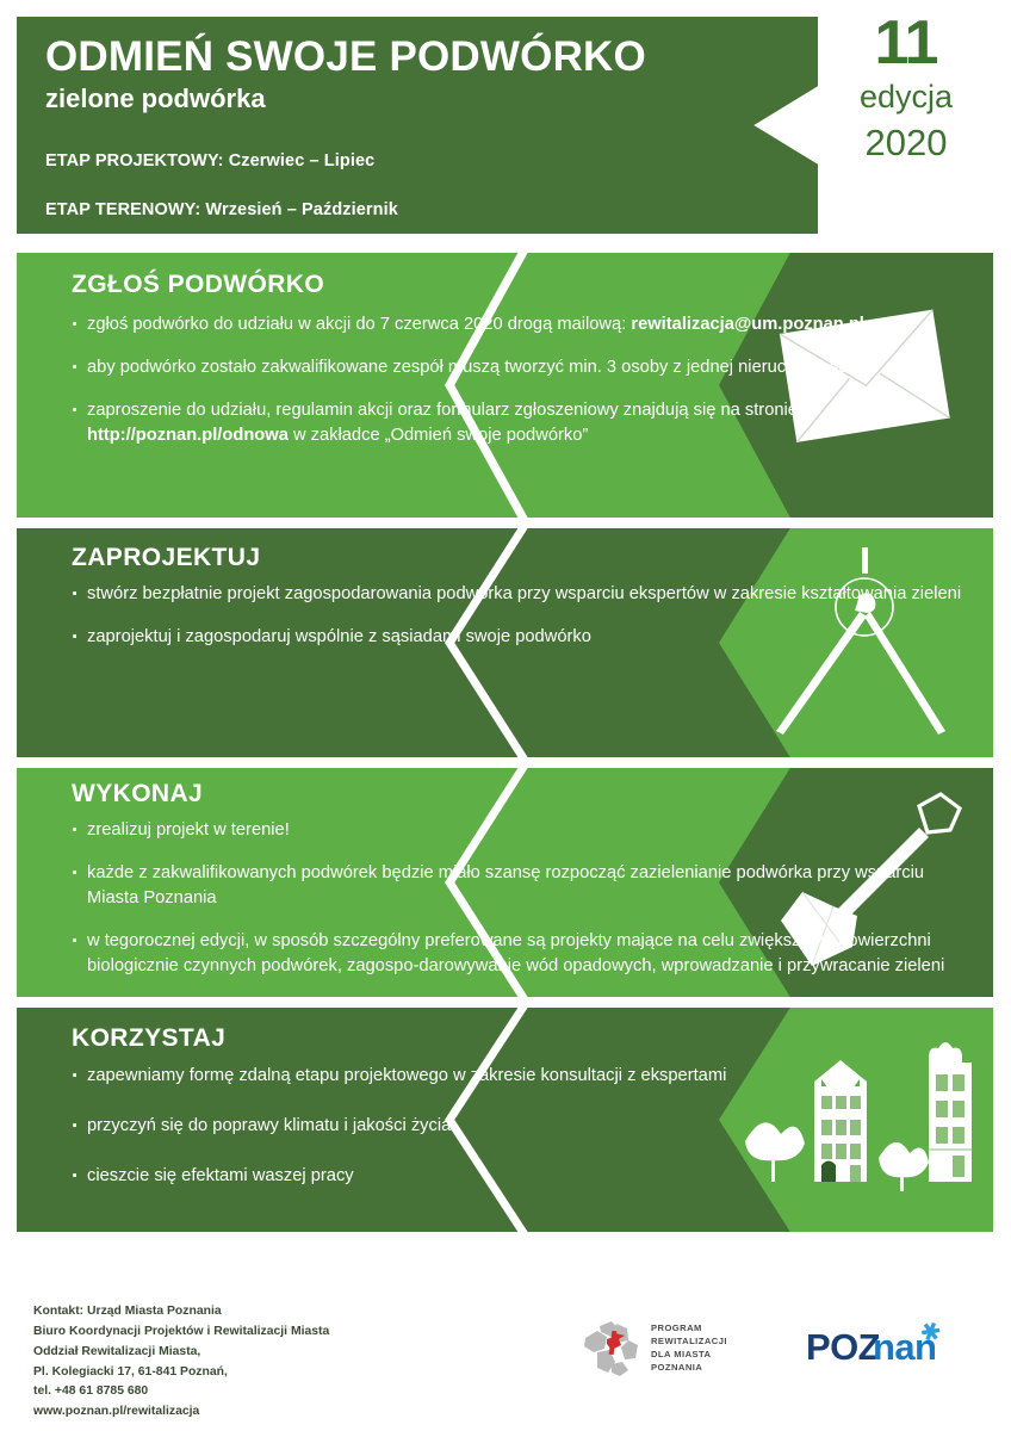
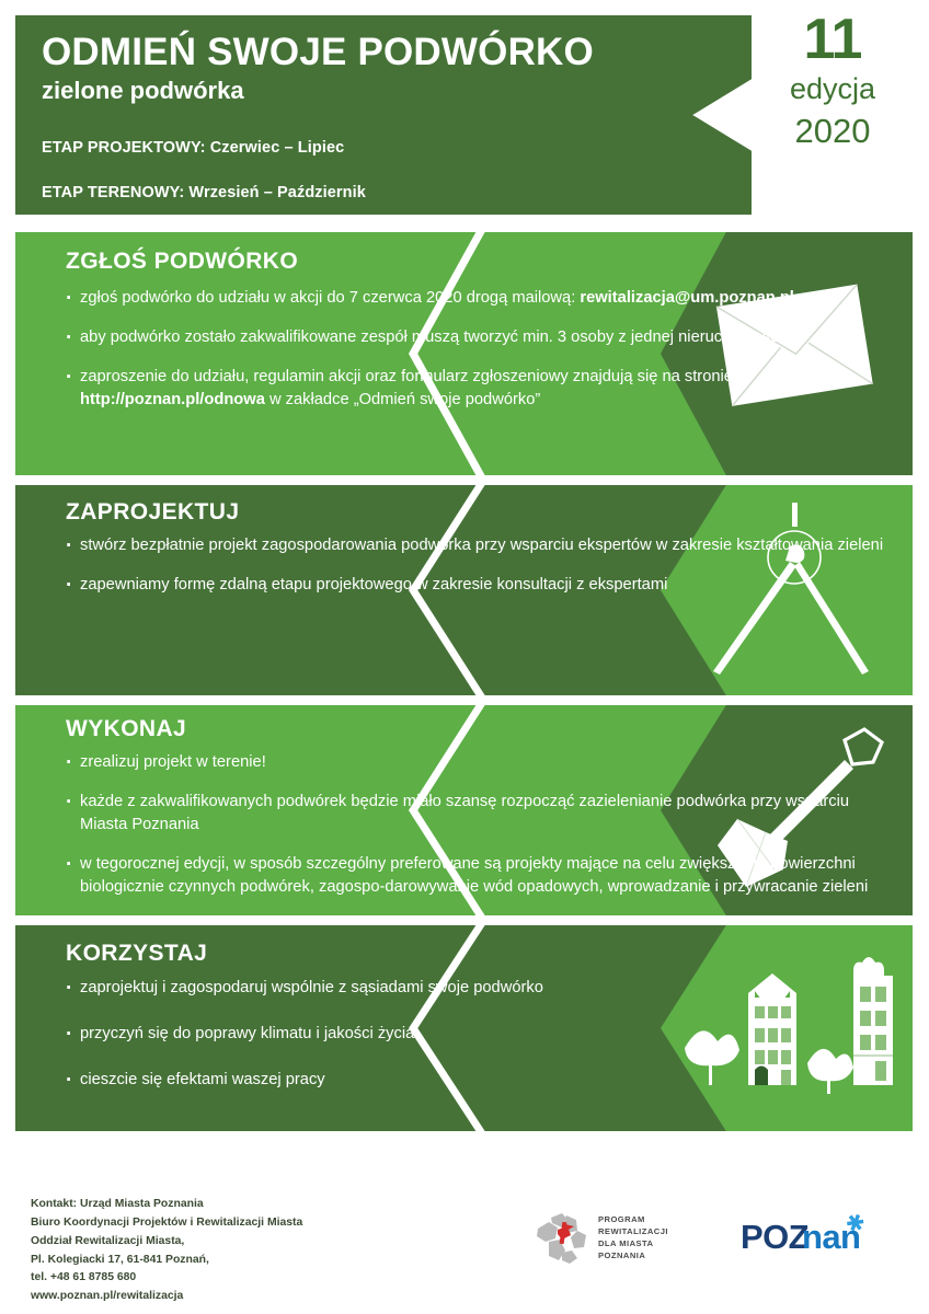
  ODMIEŃ SWOJE PODWÓRKO
  zielone podwórka
  ETAP PROJEKTOWY: Czerwiec – Lipiec
  ETAP TERENOWY: Wrzesień – Październik
  11
  edycja
  2020
  ZGŁOŚ PODWÓRKO
  zgłoś podwórko do udziału w akcji do 7 czerwca 2020 drogą mailową: rewitalizacja@um.poznan.pl
  aby podwórko zostało zakwalifikowane zespół muszą tworzyć min. 3 osoby z jednej nieruchomości
  zaproszenie do udziału, regulamin akcji oraz formularz zgłoszeniowy znajdują się na stronie: http://poznan.pl/odnowa w zakładce „Odmień swoje podwórko”
  ZAPROJEKTUJ
  stwórz bezpłatnie projekt zagospodarowania podwórka przy wsparciu ekspertów w zakresie kształtowania zieleni
- zaprojektuj i zagospodaruj wspólnie z sąsiadami swoje podwórko
+ zapewniamy formę zdalną etapu projektowego w zakresie konsultacji z ekspertami
  WYKONAJ
  zrealizuj projekt w terenie!
  każde z zakwalifikowanych podwórek będzie miało szansę rozpocząć zazielenianie podwórka przy wsparciu Miasta Poznania
  w tegorocznej edycji, w sposób szczególny preferowane są projekty mające na celu zwiększenie powierzchni biologicznie czynnych podwórek, zagospo-darowywanie wód opadowych, wprowadzanie i przywracanie zieleni
  KORZYSTAJ
- zapewniamy formę zdalną etapu projektowego w zakresie konsultacji z ekspertami
+ zaprojektuj i zagospodaruj wspólnie z sąsiadami swoje podwórko
  przyczyń się do poprawy klimatu i jakości życia
  cieszcie się efektami waszej pracy
  Kontakt: Urząd Miasta Poznania
  Biuro Koordynacji Projektów i Rewitalizacji Miasta
  Oddział Rewitalizacji Miasta,
  Pl. Kolegiacki 17, 61-841 Poznań,
  tel. +48 61 8785 680
  www.poznan.pl/rewitalizacja
  PROGRAM
  REWITALIZACJI
  DLA MIASTA
  POZNANIA
  POZ
  nan
